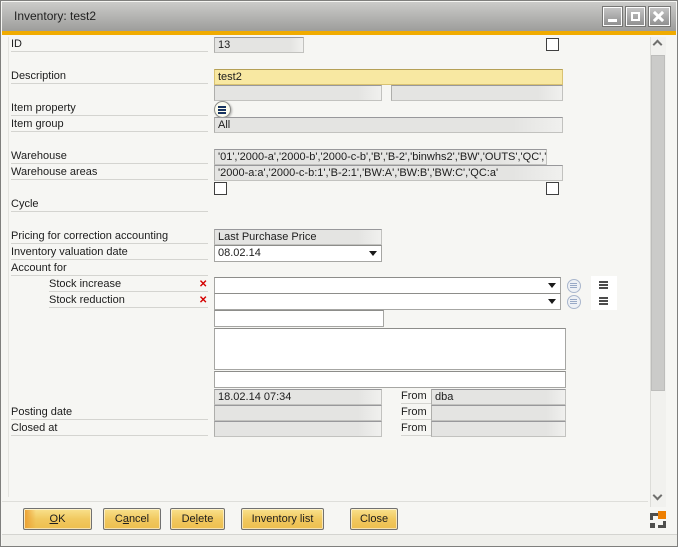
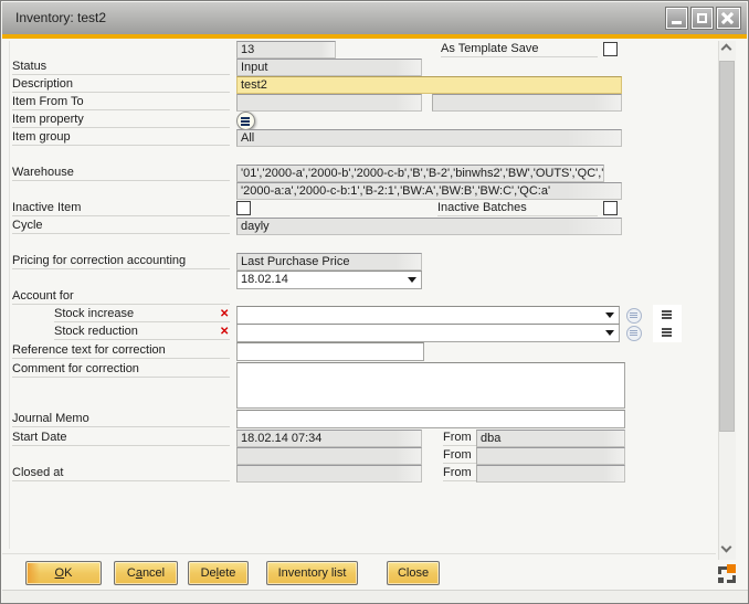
  Inventory: test2
- ID
  13
+ As Template Save
+ Status
+ Input
  Description
  test2
+ Item From To
  Item property
  Item group
  All
  Warehouse
  '01','2000-a','2000-b','2000-c-b','B','B-2','binwhs2','BW','OUTS','QC','
- Warehouse areas
  '2000-a:a','2000-c-b:1','B-2:1','BW:A','BW:B','BW:C','QC:a'
+ Inactive Item
+ Inactive Batches
  Cycle
+ dayly
  Pricing for correction accounting
  Last Purchase Price
- Inventory valuation date
- 08.02.14
+ 18.02.14
  Account for
  Stock increase
  Stock reduction
+ Reference text for correction
+ Comment for correction
+ Journal Memo
+ Start Date
  18.02.14 07:34
  From
  dba
- Posting date
  From
  Closed at
  From
  OK
  Cancel
  Delete
  Inventory list
  Close
